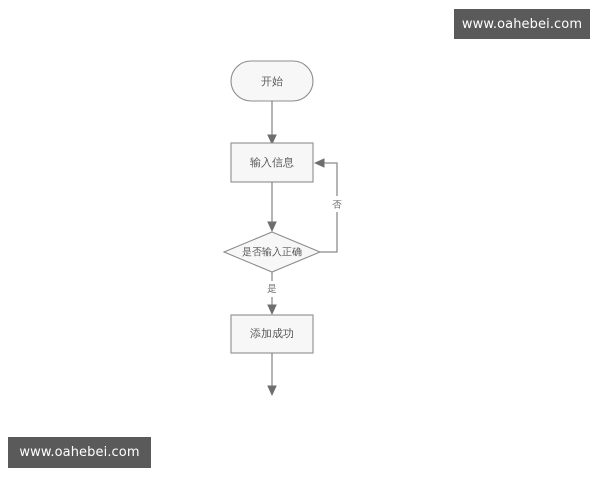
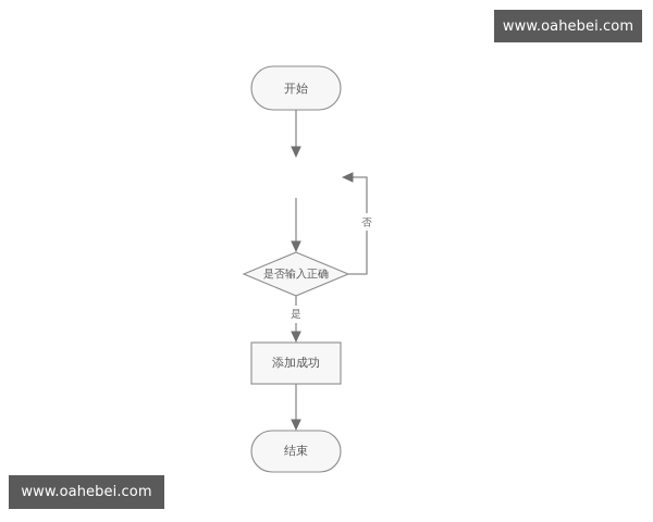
  否
  是
  开始
- 输入信息
  是否输入正确
  添加成功
+ 结束
  www.oahebei.com
  www.oahebei.com
